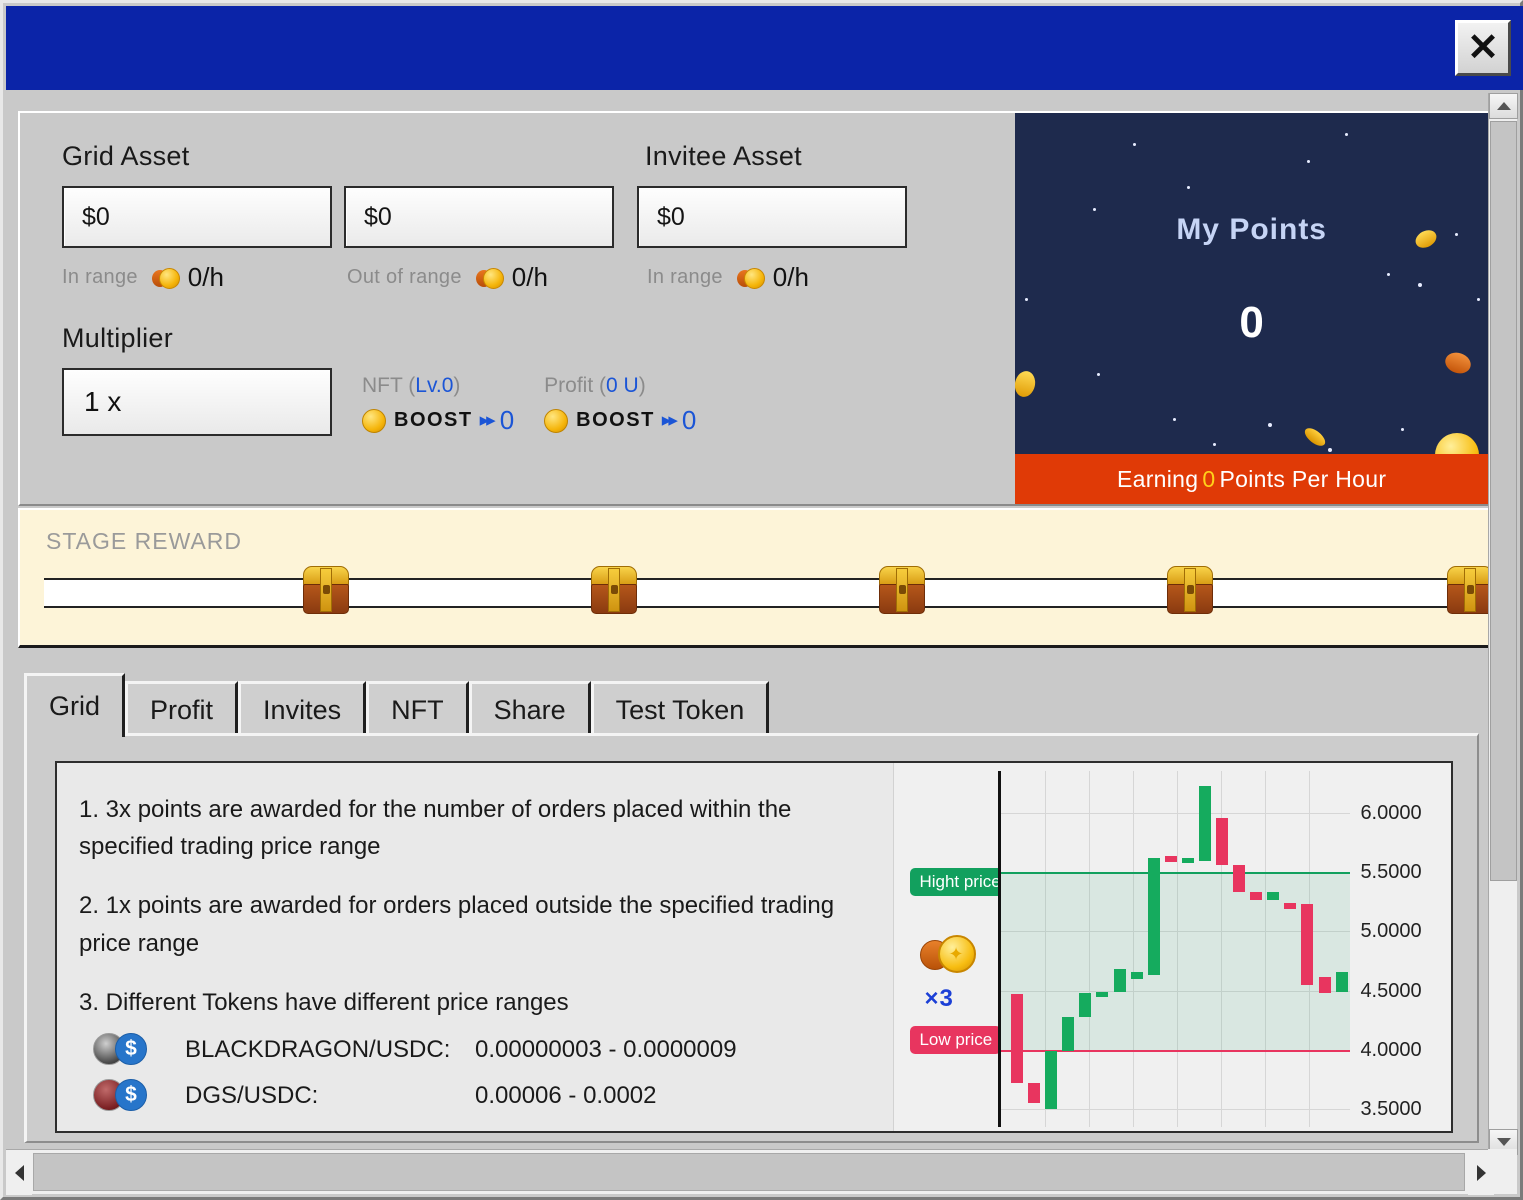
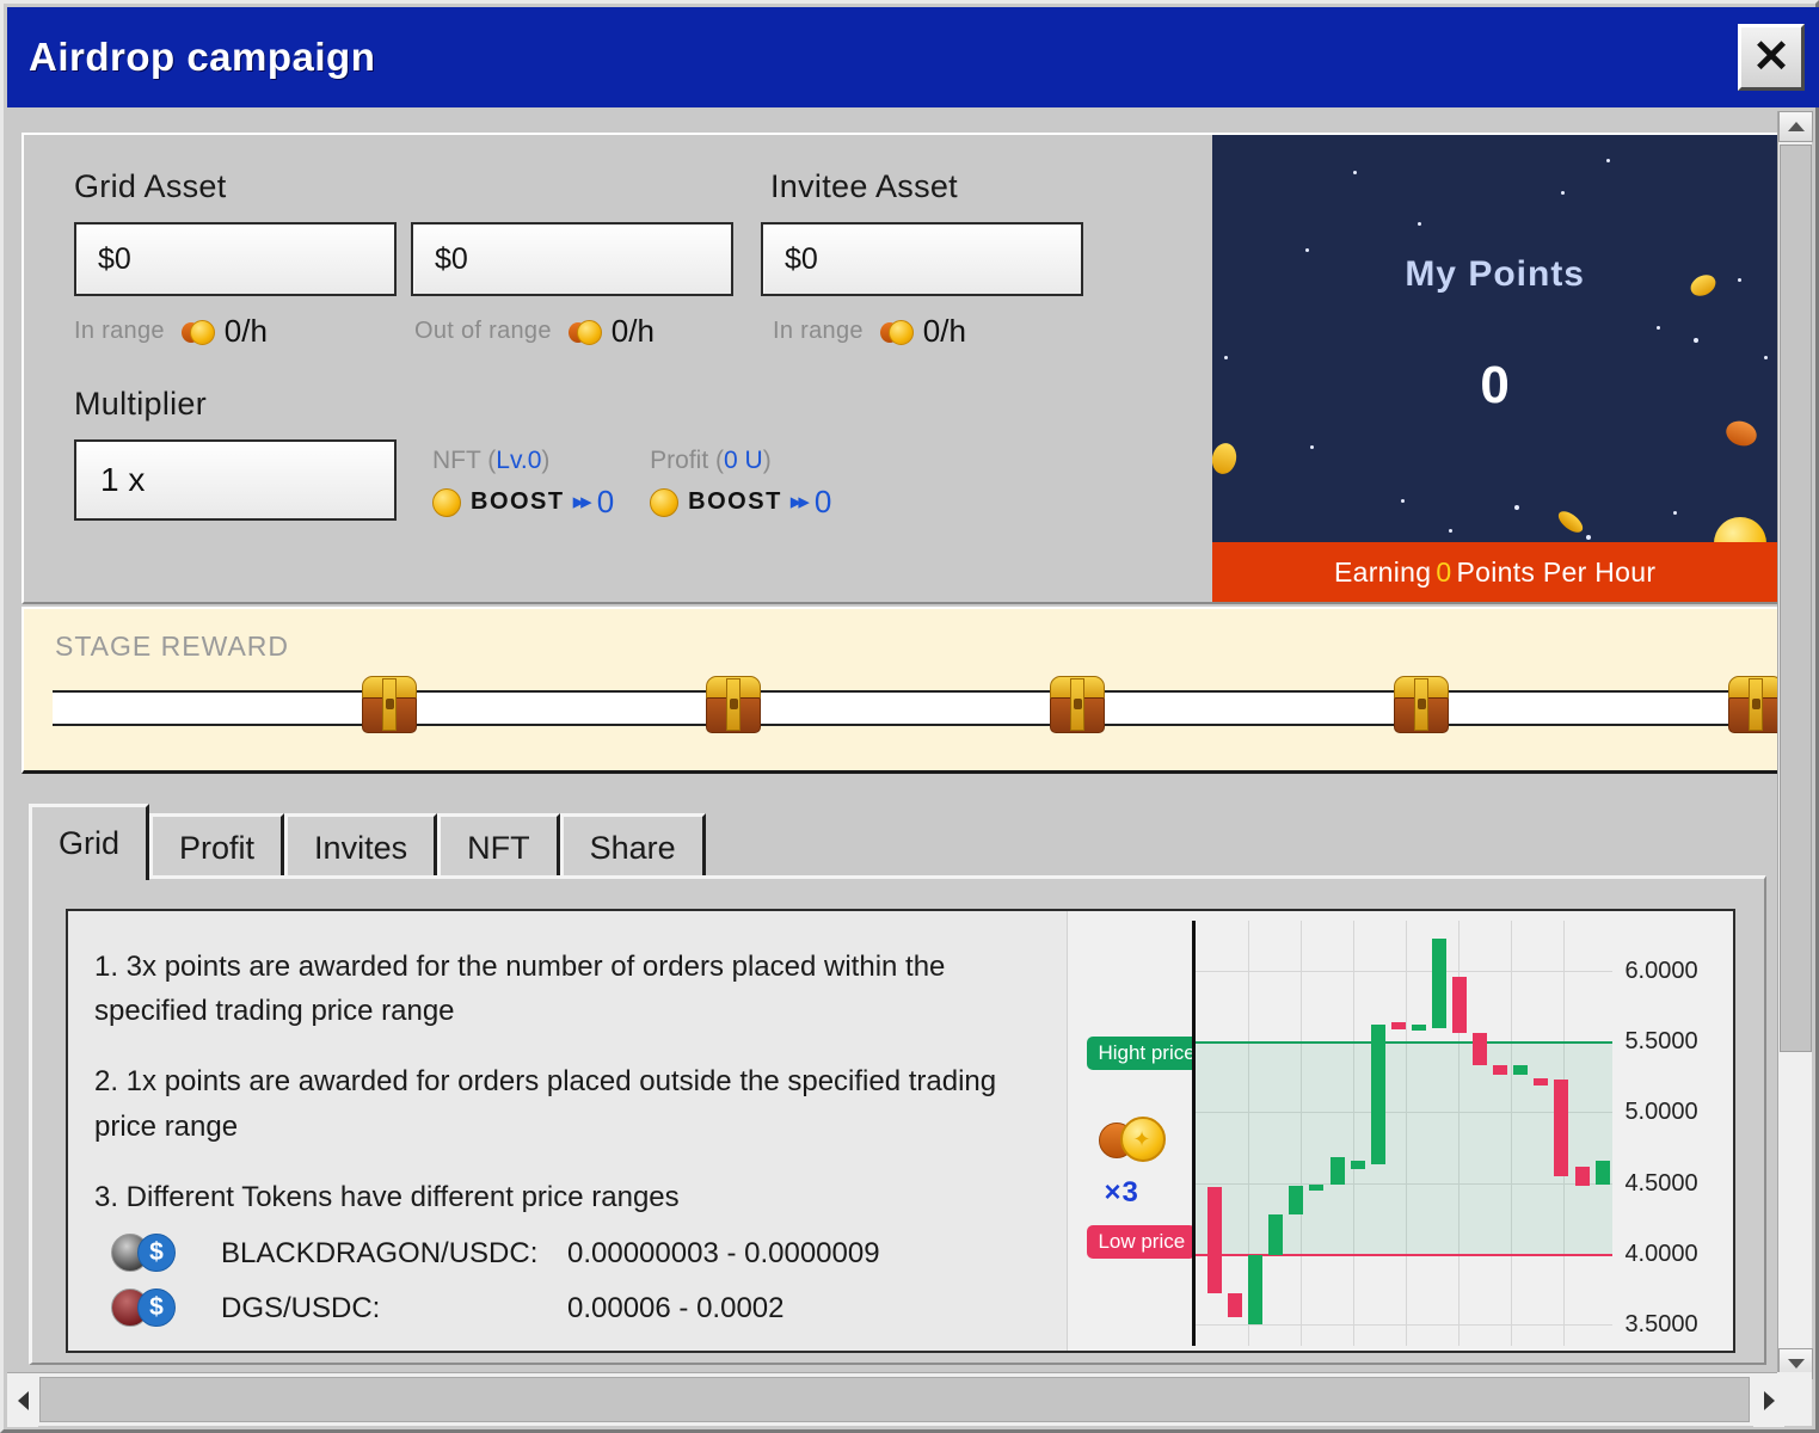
+ Airdrop campaign
  ✕
  Grid Asset
  Invitee Asset
  $0
  $0
  $0
  In range
  0/h
  Out of range
  0/h
  In range
  0/h
  Multiplier
  1 x
  NFT (Lv.0)
  BOOST
  ▸▸
  0
  Profit (0 U)
  BOOST
  ▸▸
  0
  My Points
  0
  Earning
  0
  Points Per Hour
  STAGE REWARD
  Grid
  Profit
  Invites
  NFT
  Share
- Test Token
  1. 3x points are awarded for the number of orders placed within the specified trading price range
  2. 1x points are awarded for orders placed outside the specified trading price range
  3. Different Tokens have different price ranges
  $
  BLACKDRAGON/USDC:
  0.00000003 - 0.0000009
  $
  DGS/USDC:
  0.00006 - 0.0002
  Hight price
  ✦
  ×3
  Low price
  6.0000
  5.5000
  5.0000
  4.5000
  4.0000
  3.5000
